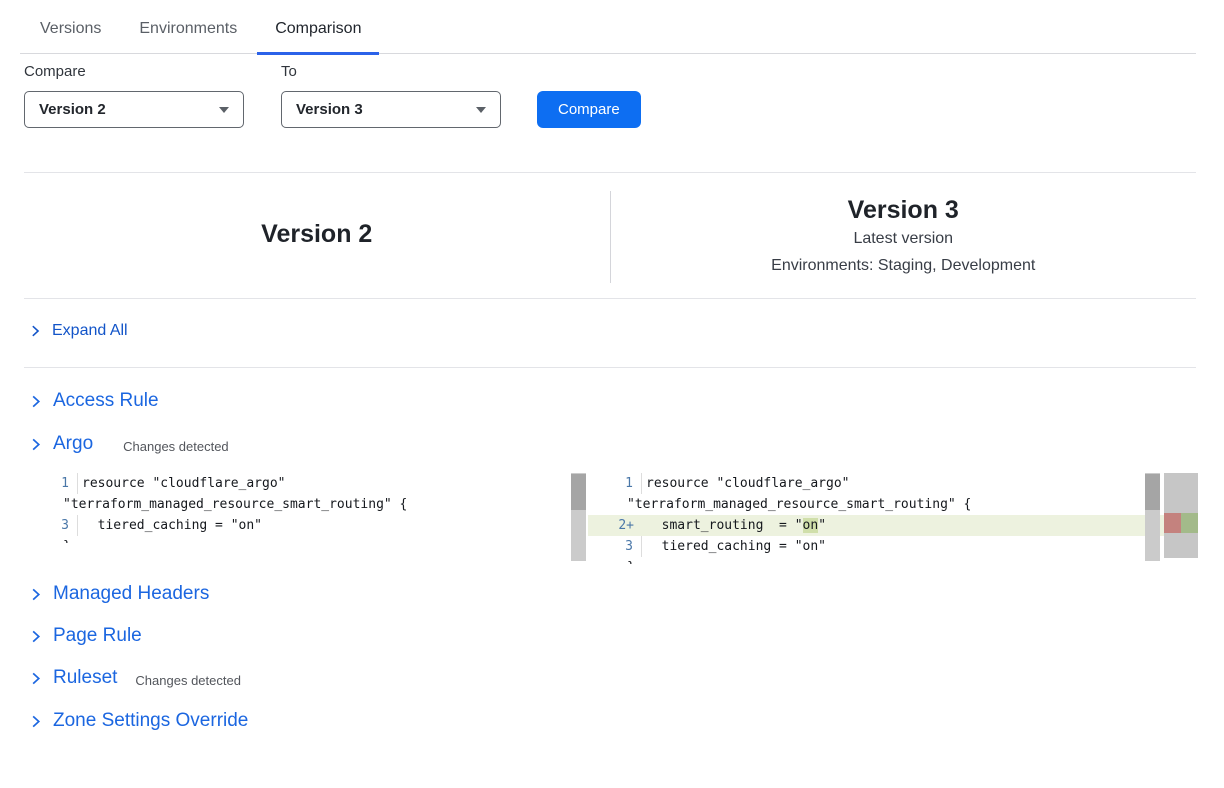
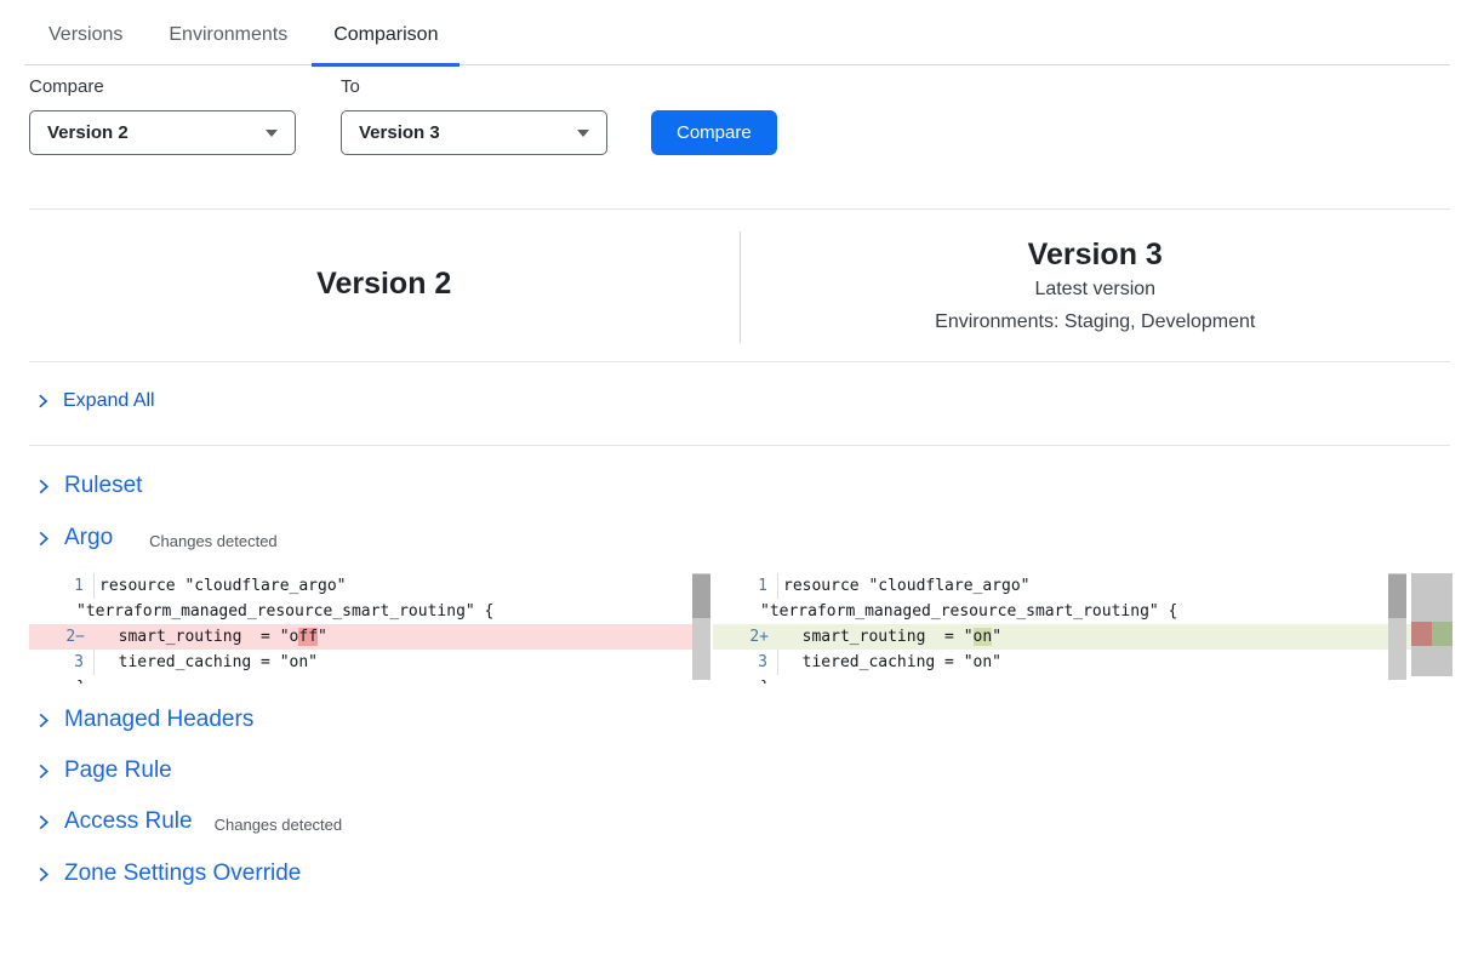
  Versions
  Environments
  Comparison
  Compare
  Version 2
  To
  Version 3
  Compare
  Version 2
  Version 3
  Latest version
  Environments: Staging, Development
  Expand All
- Access Rule
+ Ruleset
  Argo
  Changes detected
  1
  resource "cloudflare_argo"
  "terraform_managed_resource_smart_routing" {
+ 2−
+ smart_routing = "off"
  3
  tiered_caching = "on"
  1
  resource "cloudflare_argo"
  "terraform_managed_resource_smart_routing" {
  2+
  smart_routing = "on"
  3
  tiered_caching = "on"
  Managed Headers
  Page Rule
- Ruleset
+ Access Rule
  Changes detected
  Zone Settings Override
